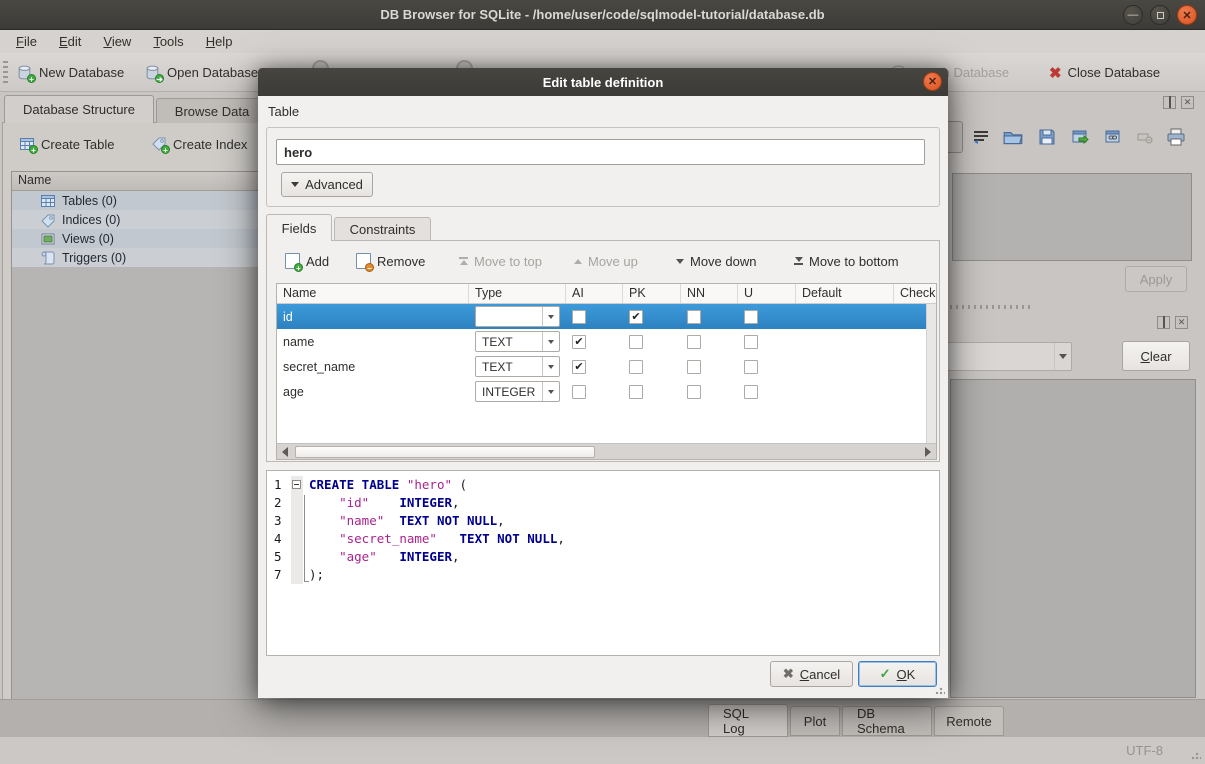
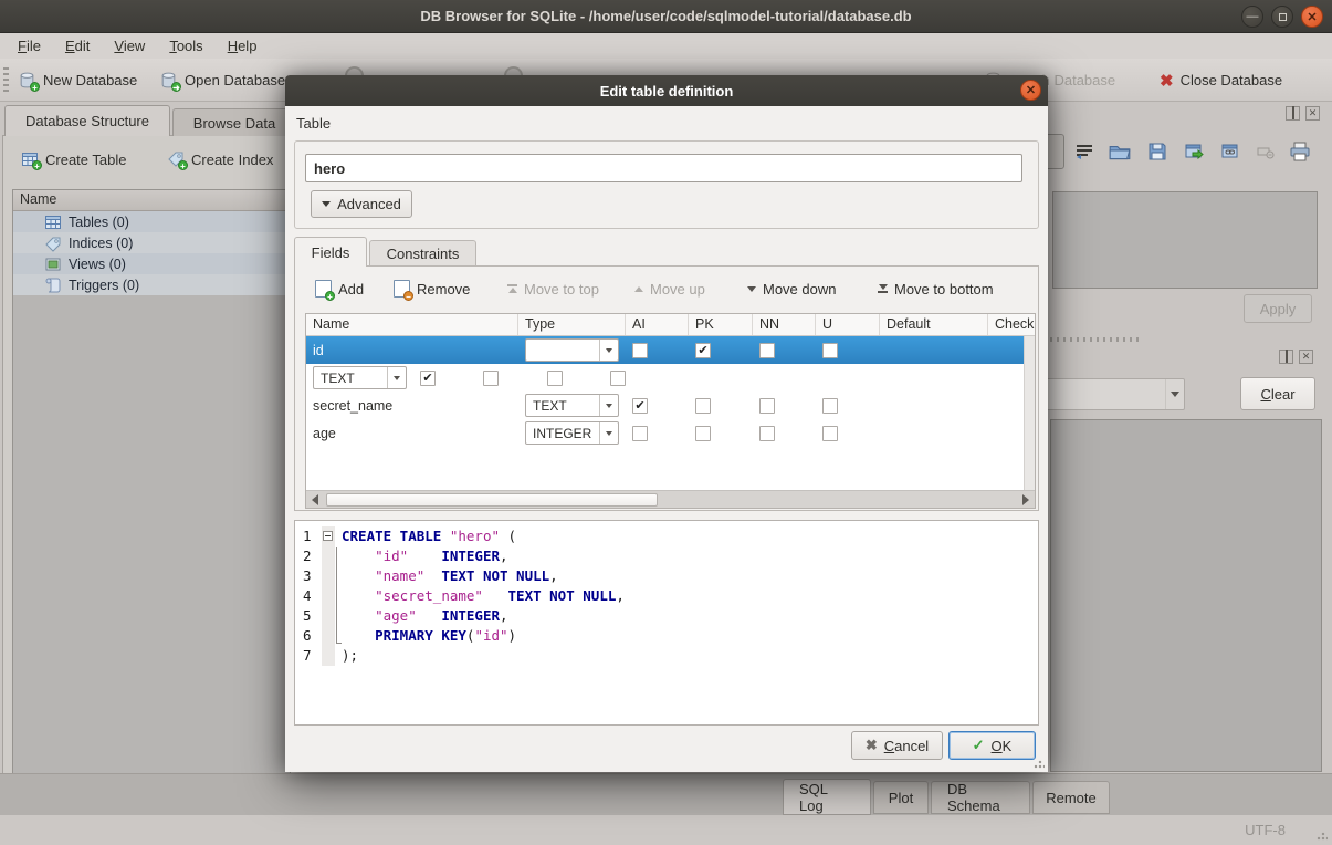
  DB Browser for SQLite - /home/user/code/sqlmodel-tutorial/database.db
  —
  ✕
  File
  Edit
  View
  Tools
  Help
  +
  New Database
  ➜
  Open Database
  ✖
  Close Database
  Database Structure
  Browse Data
  +
  Create Table
  +
  Create Index
  Name
  Tables (0)
  Indices (0)
  Views (0)
  Triggers (0)
  ✕
  Apply
  ✕
  Clear
  SQL Log
  Plot
  DB Schema
  Remote
  UTF-8
  Edit table definition
  ✕
  Table
  hero
  Advanced
  Fields
  Constraints
  +
  Add
  −
  Remove
  Move to top
  Move up
  Move down
  Move to bottom
  Name
  Type
  AI
  PK
  NN
  U
  Default
  Check
  id
- name
  TEXT
  secret_name
  TEXT
  age
  INTEGER
  1
  CREATE TABLE "hero" (
  2
  "id" INTEGER,
  3
  "name" TEXT NOT NULL,
  4
  "secret_name" TEXT NOT NULL,
  5
  "age" INTEGER,
+ 6
+ PRIMARY KEY("id")
  7
  );
  ✖
  Cancel
  ✓
  OK
